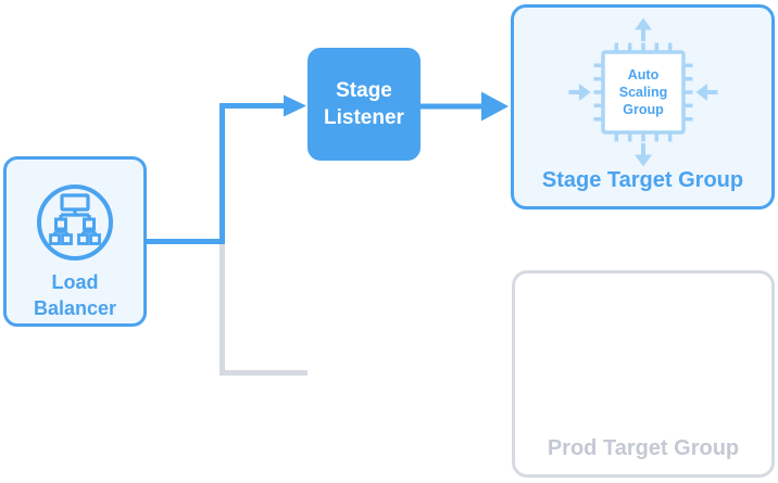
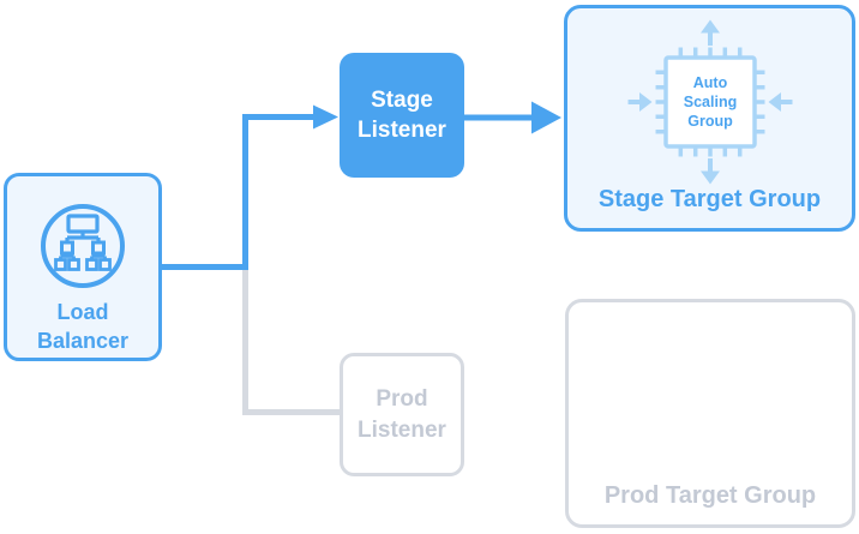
  Load Balancer
  Stage Listener
+ Prod Listener
  Auto Scaling Group
  Stage Target Group
  Prod Target Group
